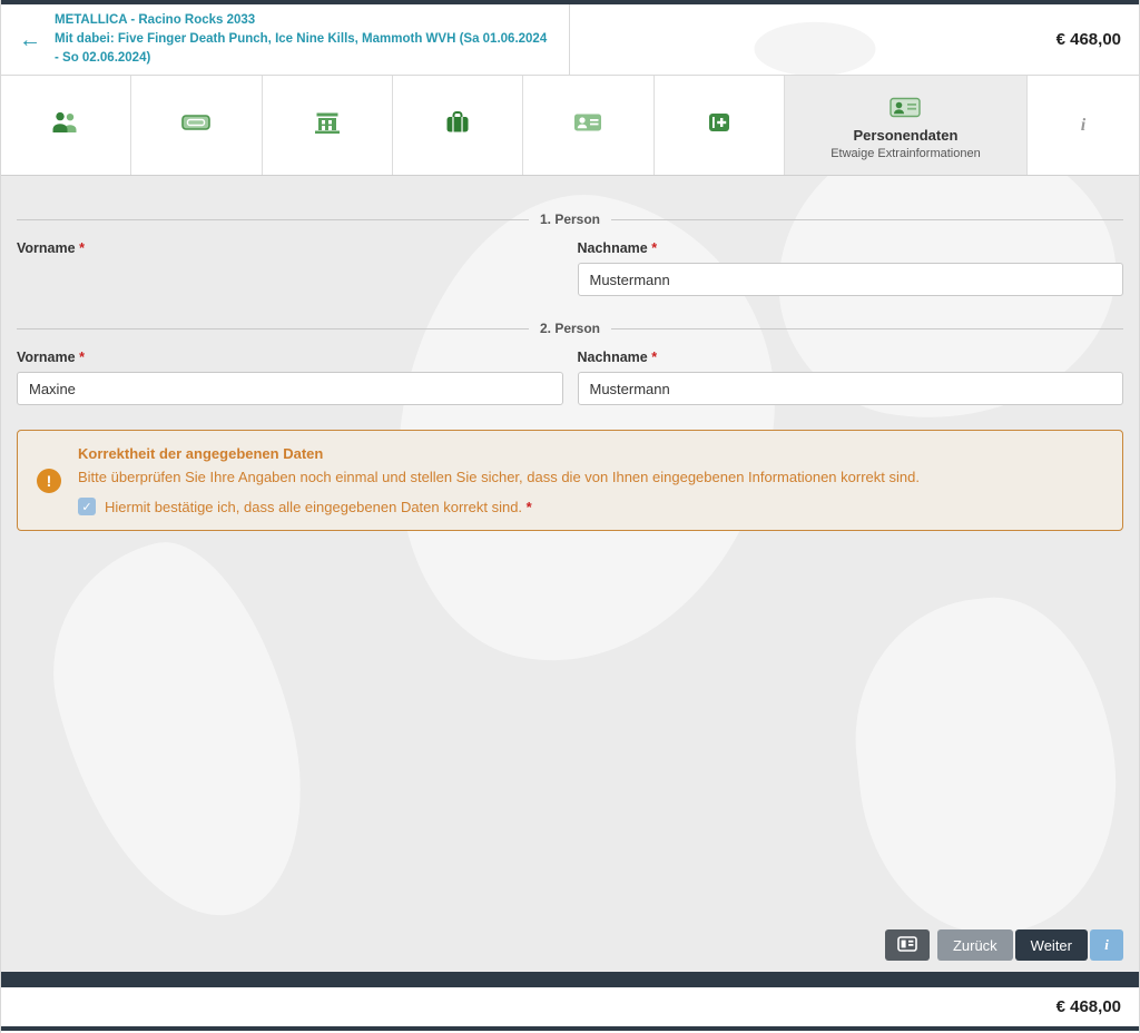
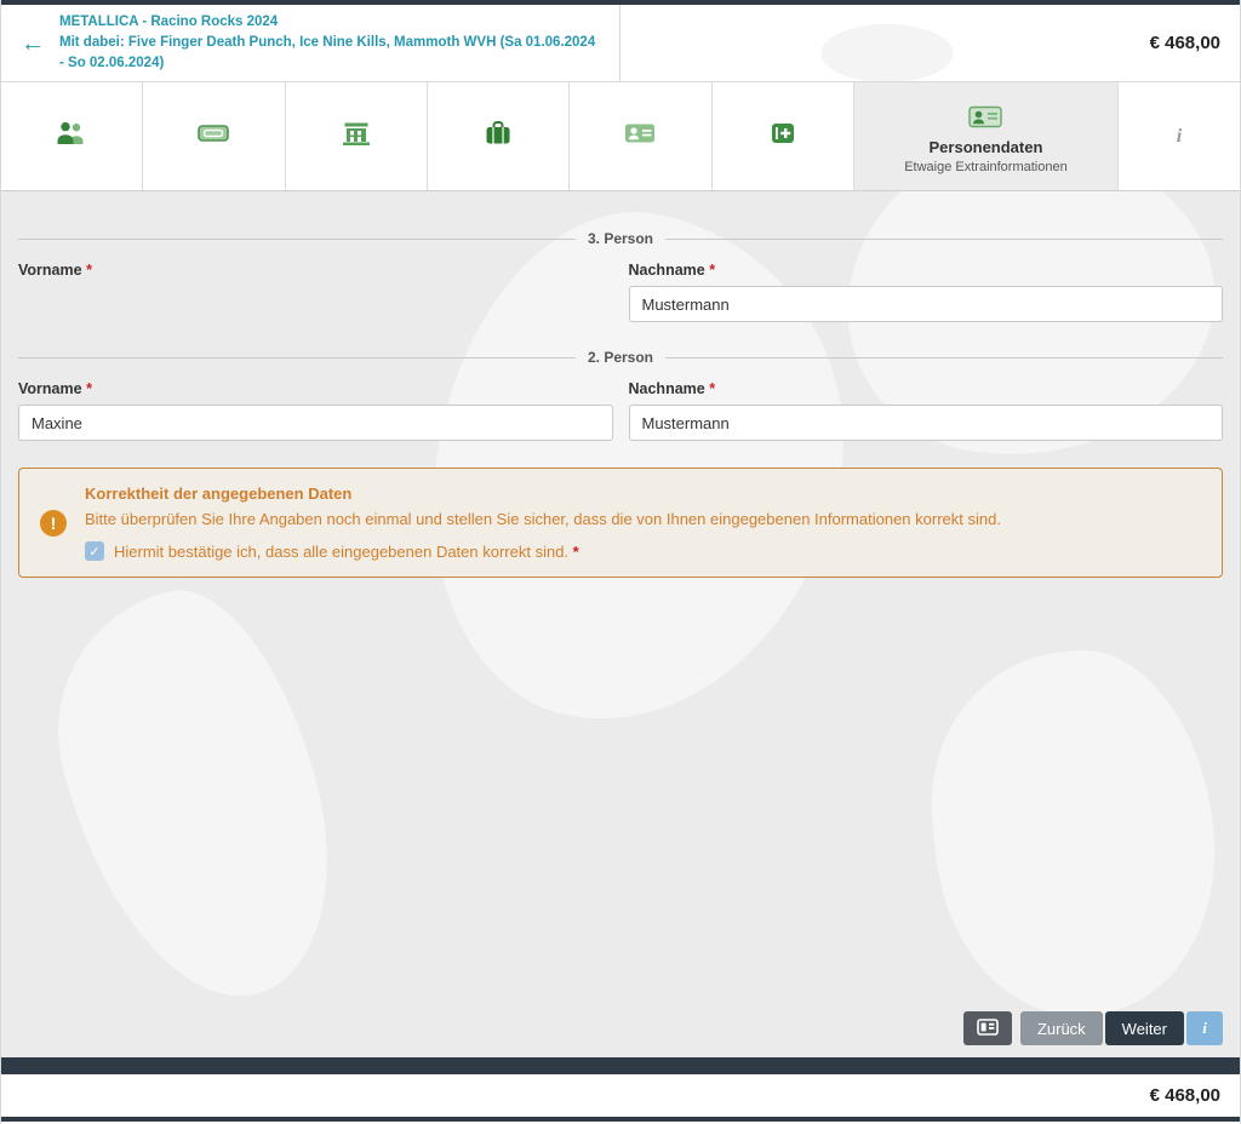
  ←
- METALLICA - Racino Rocks 2033
+ METALLICA - Racino Rocks 2024
  Mit dabei: Five Finger Death Punch, Ice Nine Kills, Mammoth WVH (Sa 01.06.2024 - So 02.06.2024)
  € 468,00
  Personendaten
  Etwaige Extrainformationen
  i
- 1. Person
+ 3. Person
  Vorname *
  Nachname *
  Mustermann
  2. Person
  Vorname *
  Maxine
  Nachname *
  Mustermann
  !
  Korrektheit der angegebenen Daten
  Bitte überprüfen Sie Ihre Angaben noch einmal und stellen Sie sicher, dass die von Ihnen eingegebenen Informationen korrekt sind.
  ✓
  Hiermit bestätige ich, dass alle eingegebenen Daten korrekt sind. *
  Zurück
  Weiter
  i
  € 468,00
